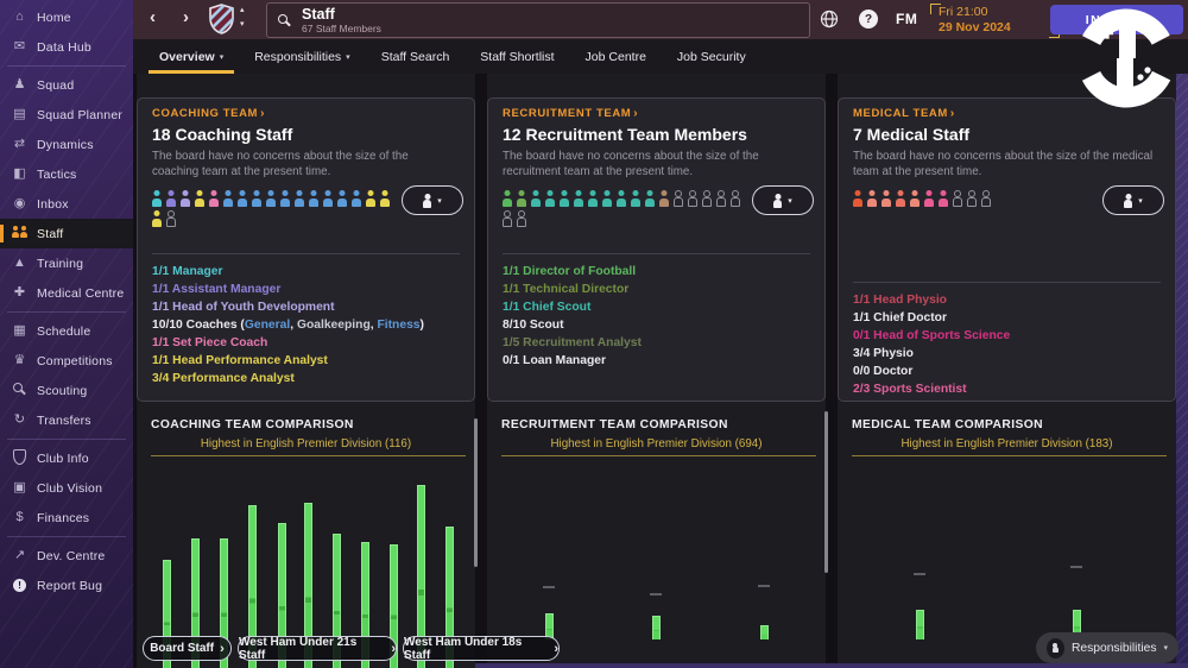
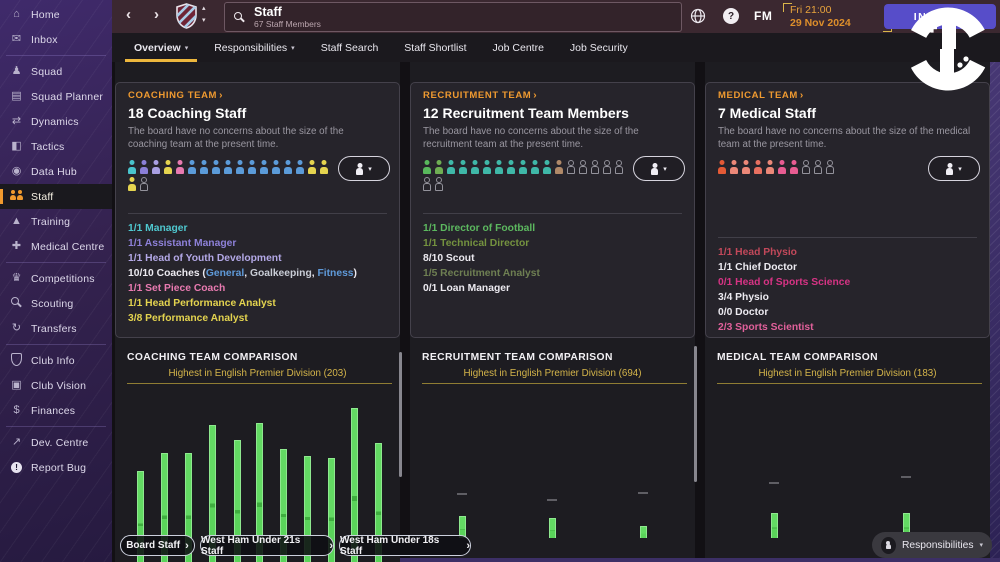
  ⌂
  Home
  ✉
- Data Hub
+ Inbox
  ♟
  Squad
  ▤
  Squad Planner
  ⇄
  Dynamics
  ◧
  Tactics
  ◉
- Inbox
+ Data Hub
  Staff
  ▲
  Training
  ✚
  Medical Centre
- ▦
- Schedule
  ♛
  Competitions
  Scouting
  ↻
  Transfers
  Club Info
  ▣
  Club Vision
  $
  Finances
  ↗
  Dev. Centre
  !
  Report Bug
  ‹
  ›
  Staff
  67 Staff Members
  ?
  FM
  Fri 21:00
  29 Nov 2024
  Overview
  Responsibilities
  Staff Search
  Staff Shortlist
  Job Centre
  Job Security
  COACHING TEAM ›
  18 Coaching Staff
  The board have no concerns about the size of the coaching team at the present time.
  1/1 Manager
  1/1 Assistant Manager
  1/1 Head of Youth Development
  10/10 Coaches (General, Goalkeeping, Fitness)
  1/1 Set Piece Coach
  1/1 Head Performance Analyst
- 3/4 Performance Analyst
+ 3/8 Performance Analyst
  COACHING TEAM COMPARISON
- Highest in English Premier Division (116)
+ Highest in English Premier Division (203)
  RECRUITMENT TEAM ›
  12 Recruitment Team Members
  The board have no concerns about the size of the recruitment team at the present time.
  1/1 Director of Football
  1/1 Technical Director
- 1/1 Chief Scout
  8/10 Scout
  1/5 Recruitment Analyst
  0/1 Loan Manager
  RECRUITMENT TEAM COMPARISON
  Highest in English Premier Division (694)
  MEDICAL TEAM ›
  7 Medical Staff
  The board have no concerns about the size of the medical team at the present time.
  1/1 Head Physio
  1/1 Chief Doctor
  0/1 Head of Sports Science
  3/4 Physio
  0/0 Doctor
  2/3 Sports Scientist
  MEDICAL TEAM COMPARISON
  Highest in English Premier Division (183)
  Board Staff
  ›
  West Ham Under 21s Staff
  ›
  West Ham Under 18s Staff
  ›
  Responsibilities
